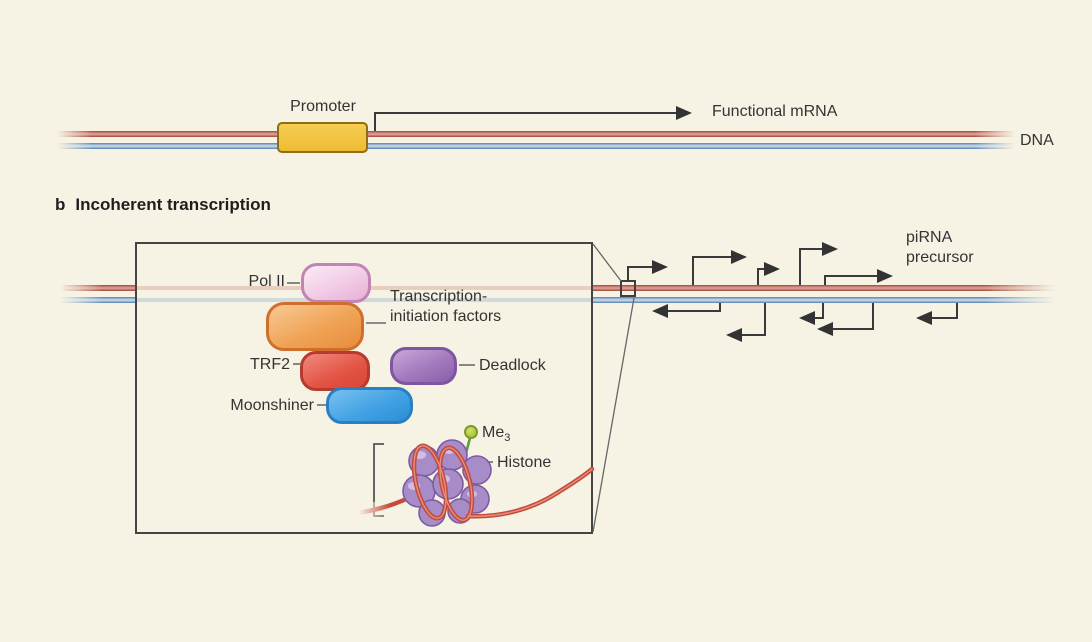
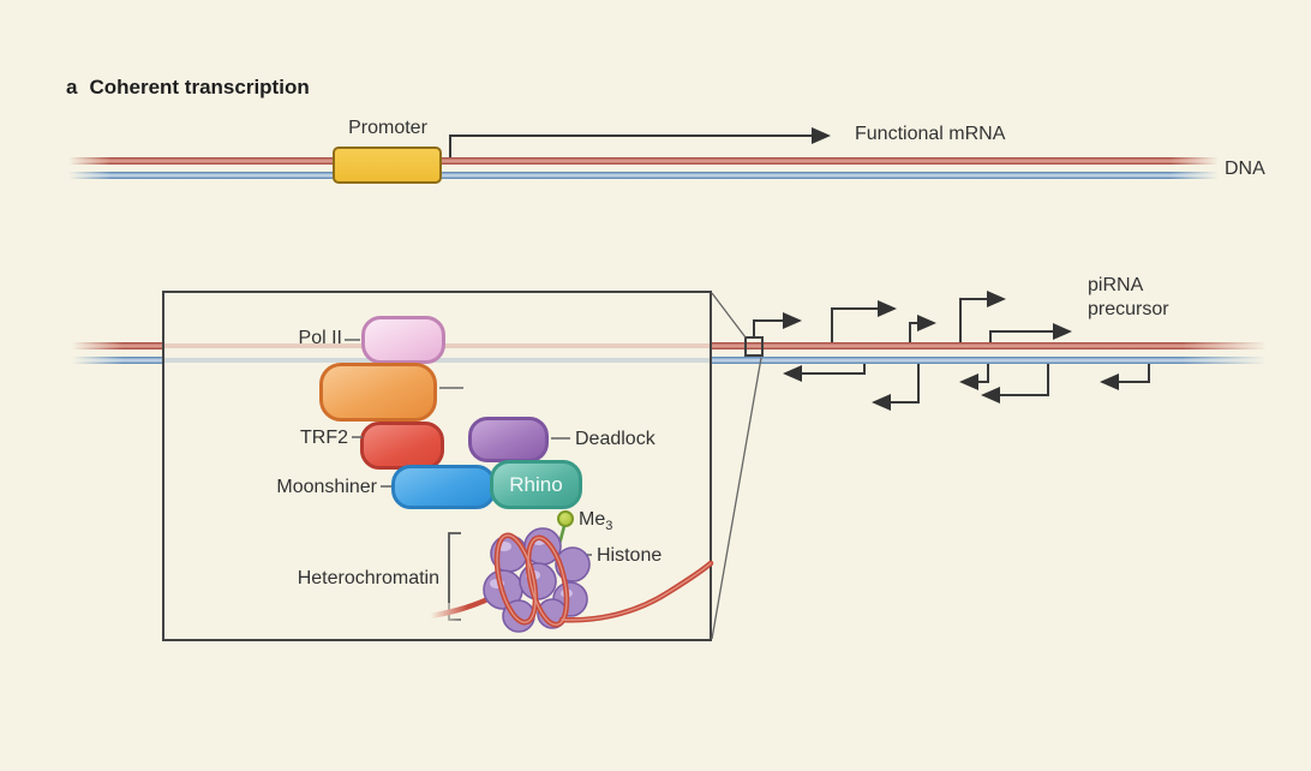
+ a Coherent transcription
  Promoter
  Functional mRNA
  DNA
- b Incoherent transcription
  piRNA
  precursor
+ Rhino
  Pol II
- Transcription-
- initiation factors
  TRF2
  Deadlock
  Moonshiner
  Me3
  Histone
+ Heterochromatin
